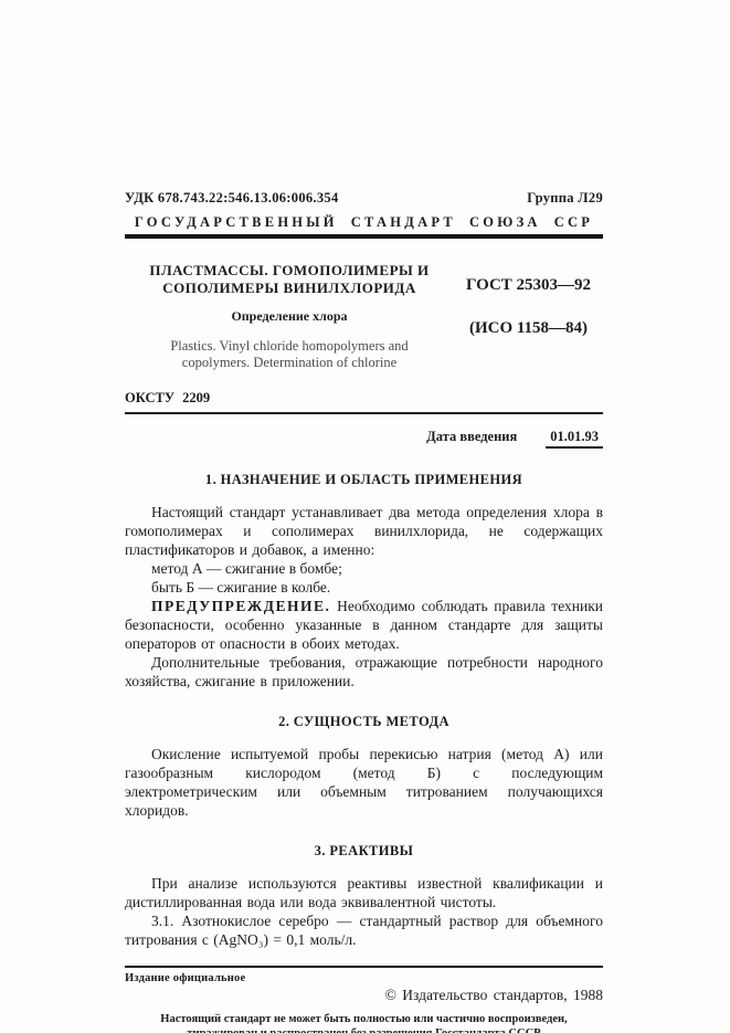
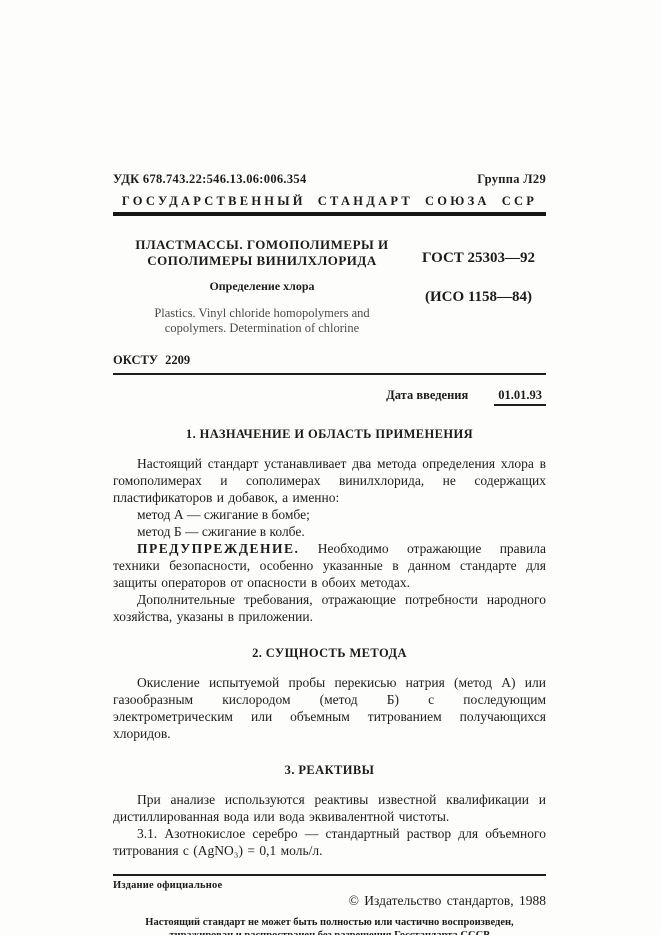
  УДК 678.743.22:546.13.06:006.354
  Группа Л29
  ГОСУДАРСТВЕННЫЙ СТАНДАРТ СОЮЗА ССР
  ПЛАСТМАССЫ. ГОМОПОЛИМЕРЫ И
  СОПОЛИМЕРЫ ВИНИЛХЛОРИДА
  Определение хлора
  Plastics. Vinyl chloride homopolymers and
  copolymers. Determination of chlorine
  ГОСТ 25303—92
  (ИСО 1158—84)
  ОКСТУ 2209
  Дата введения
  01.01.93
  1. НАЗНАЧЕНИЕ И ОБЛАСТЬ ПРИМЕНЕНИЯ
  Настоящий стандарт устанавливает два метода определения хлора в гомополимерах и сополимерах винилхлорида, не содержащих пластификаторов и добавок, а именно:
  метод А — сжигание в бомбе;
- быть Б — сжигание в колбе.
+ метод Б — сжигание в колбе.
- ПРЕДУПРЕЖДЕНИЕ. Необходимо соблюдать правила техники безопасности, особенно указанные в данном стандарте для защиты операторов от опасности в обоих методах.
+ ПРЕДУПРЕЖДЕНИЕ. Необходимо отражающие правила техники безопасности, особенно указанные в данном стандарте для защиты операторов от опасности в обоих методах.
- Дополнительные требования, отражающие потребности народного хозяйства, сжигание в приложении.
+ Дополнительные требования, отражающие потребности народного хозяйства, указаны в приложении.
  2. СУЩНОСТЬ МЕТОДА
  Окисление испытуемой пробы перекисью натрия (метод А) или газообразным кислородом (метод Б) с последующим электрометрическим или объемным титрованием получающихся хлоридов.
  3. РЕАКТИВЫ
  При анализе используются реактивы известной квалификации и дистиллированная вода или вода эквивалентной чистоты.
  3.1. Азотнокислое серебро — стандартный раствор для объемного титрования с (AgNO₃) = 0,1 моль/л.
  Издание официальное
  © Издательство стандартов, 1988
  Настоящий стандарт не может быть полностью или частично воспроизведен,
